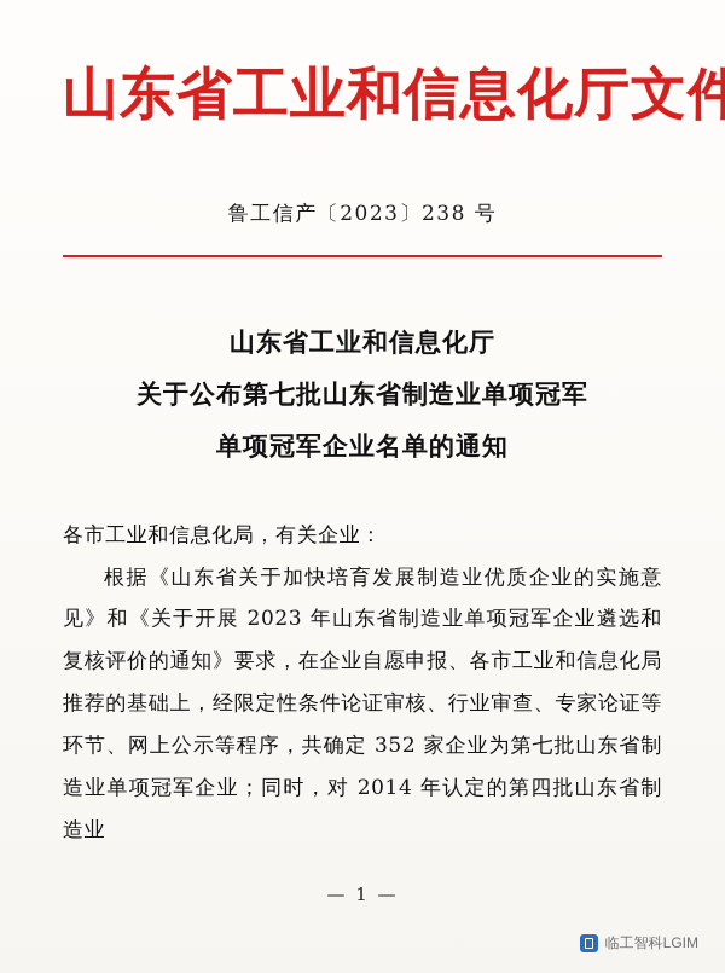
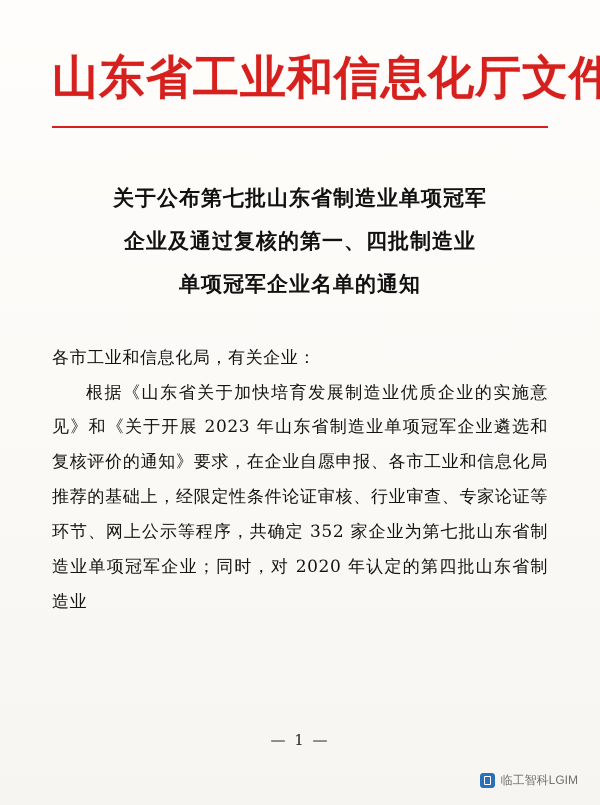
  山东省工业和信息化厅文件
- 鲁工信产〔2023〕238 号
- 山东省工业和信息化厅
  关于公布第七批山东省制造业单项冠军
+ 企业及通过复核的第一、四批制造业
  单项冠军企业名单的通知
  各市工业和信息化局，有关企业：
- 根据《山东省关于加快培育发展制造业优质企业的实施意见》和《关于开展 2023 年山东省制造业单项冠军企业遴选和复核评价的通知》要求，在企业自愿申报、各市工业和信息化局推荐的基础上，经限定性条件论证审核、行业审查、专家论证等环节、网上公示等程序，共确定 352 家企业为第七批山东省制造业单项冠军企业；同时，对 2014 年认定的第四批山东省制造业
+ 根据《山东省关于加快培育发展制造业优质企业的实施意见》和《关于开展 2023 年山东省制造业单项冠军企业遴选和复核评价的通知》要求，在企业自愿申报、各市工业和信息化局推荐的基础上，经限定性条件论证审核、行业审查、专家论证等环节、网上公示等程序，共确定 352 家企业为第七批山东省制造业单项冠军企业；同时，对 2020 年认定的第四批山东省制造业
  — 1 —
  临工智科LGIM
